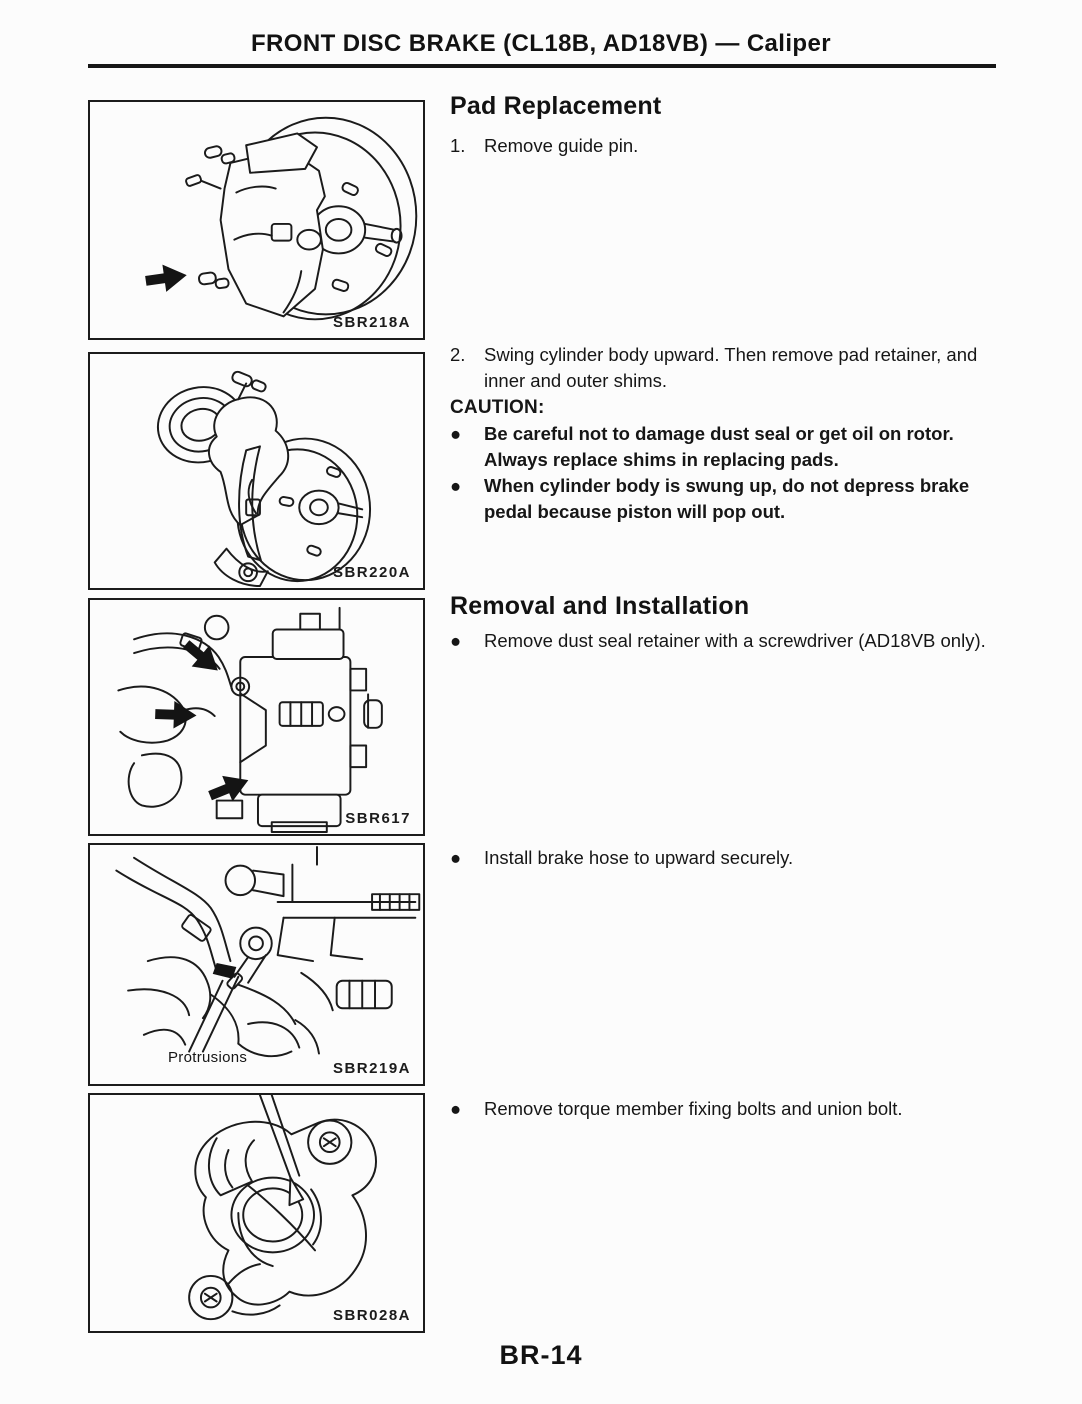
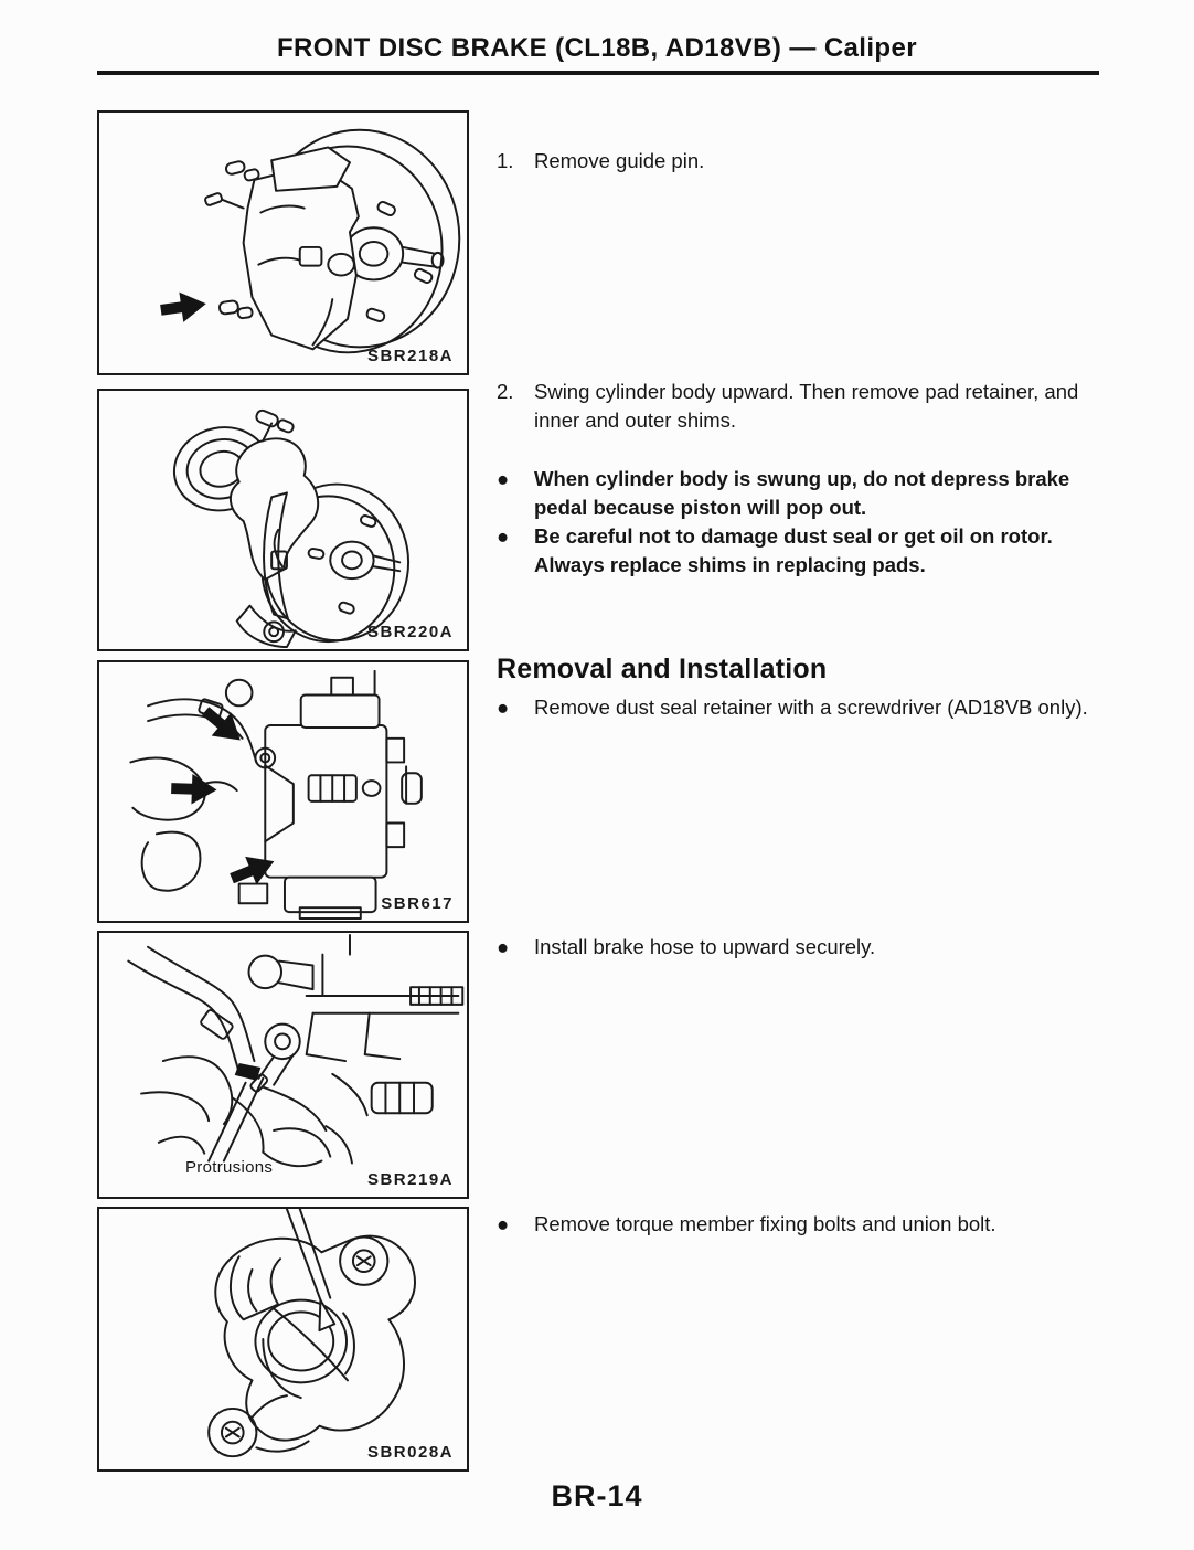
  FRONT DISC BRAKE (CL18B, AD18VB) — Caliper
  SBR218A
  SBR220A
  SBR617
  Protrusions
  SBR219A
  SBR028A
- Pad Replacement
  1.
  Remove guide pin.
  2.
  Swing cylinder body upward. Then remove pad retainer, and inner and outer shims.
- CAUTION:
  ●
- Be careful not to damage dust seal or get oil on rotor. Always replace shims in replacing pads.
+ When cylinder body is swung up, do not depress brake pedal because piston will pop out.
  ●
- When cylinder body is swung up, do not depress brake pedal because piston will pop out.
+ Be careful not to damage dust seal or get oil on rotor. Always replace shims in replacing pads.
  Removal and Installation
  ●
  Remove dust seal retainer with a screwdriver (AD18VB only).
  ●
  Install brake hose to upward securely.
  ●
  Remove torque member fixing bolts and union bolt.
  BR-14
